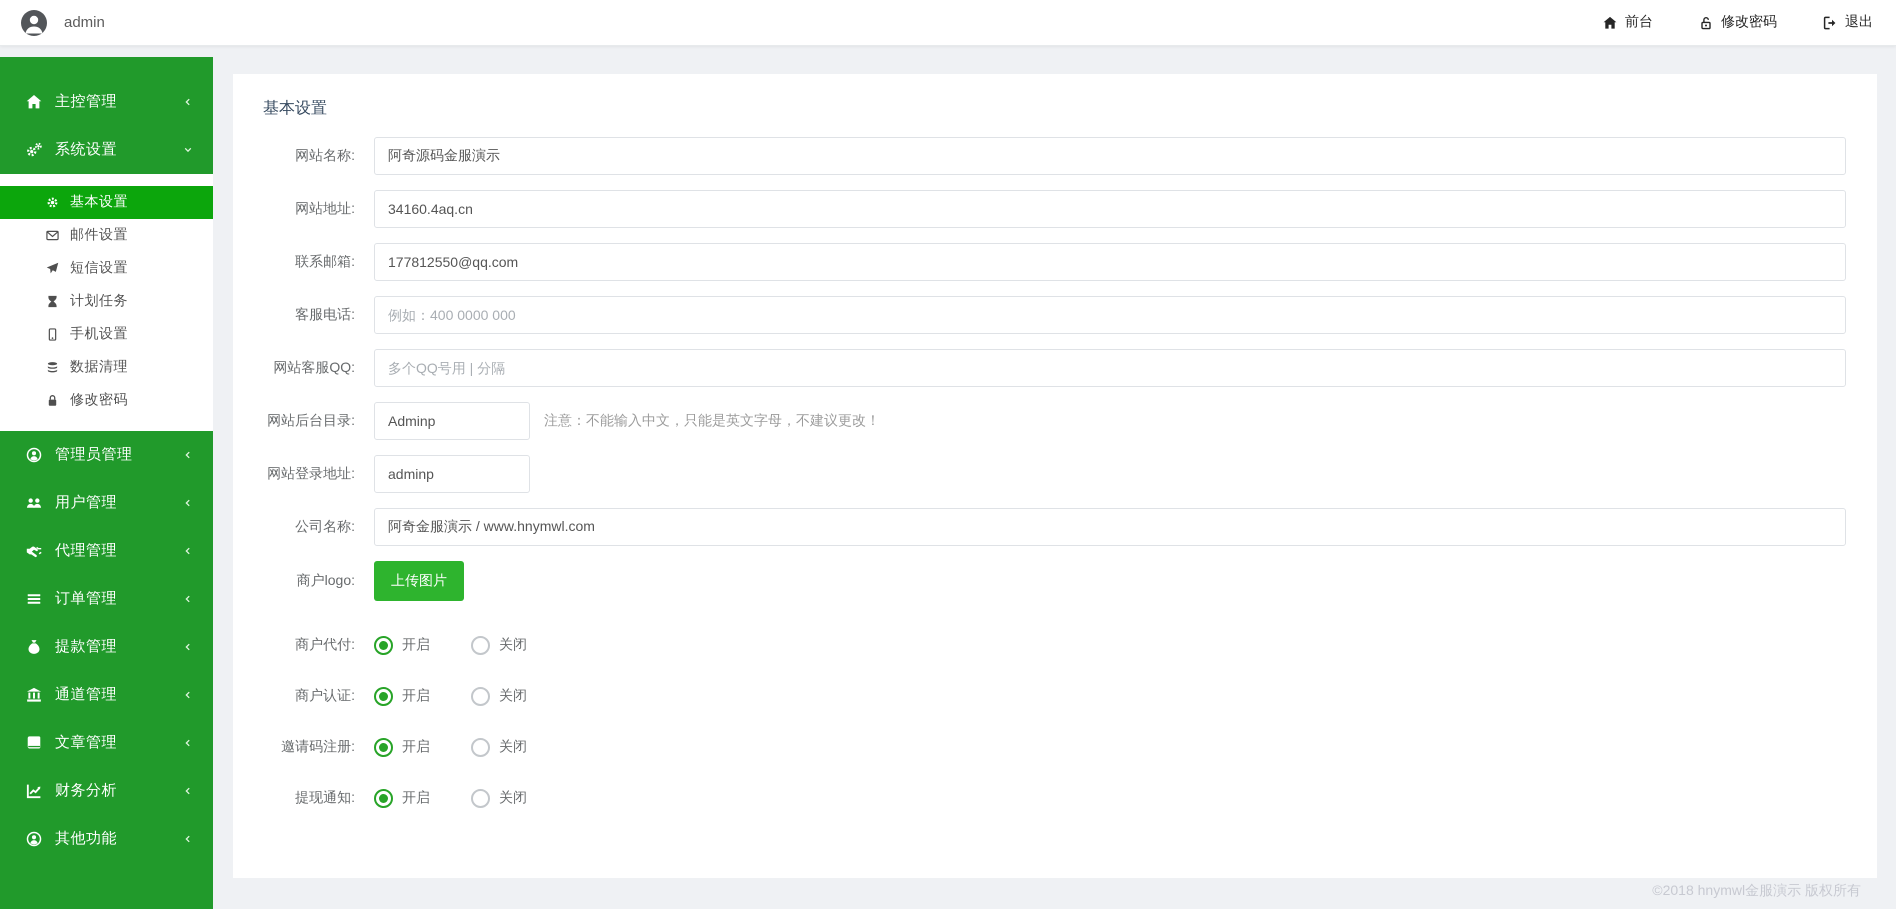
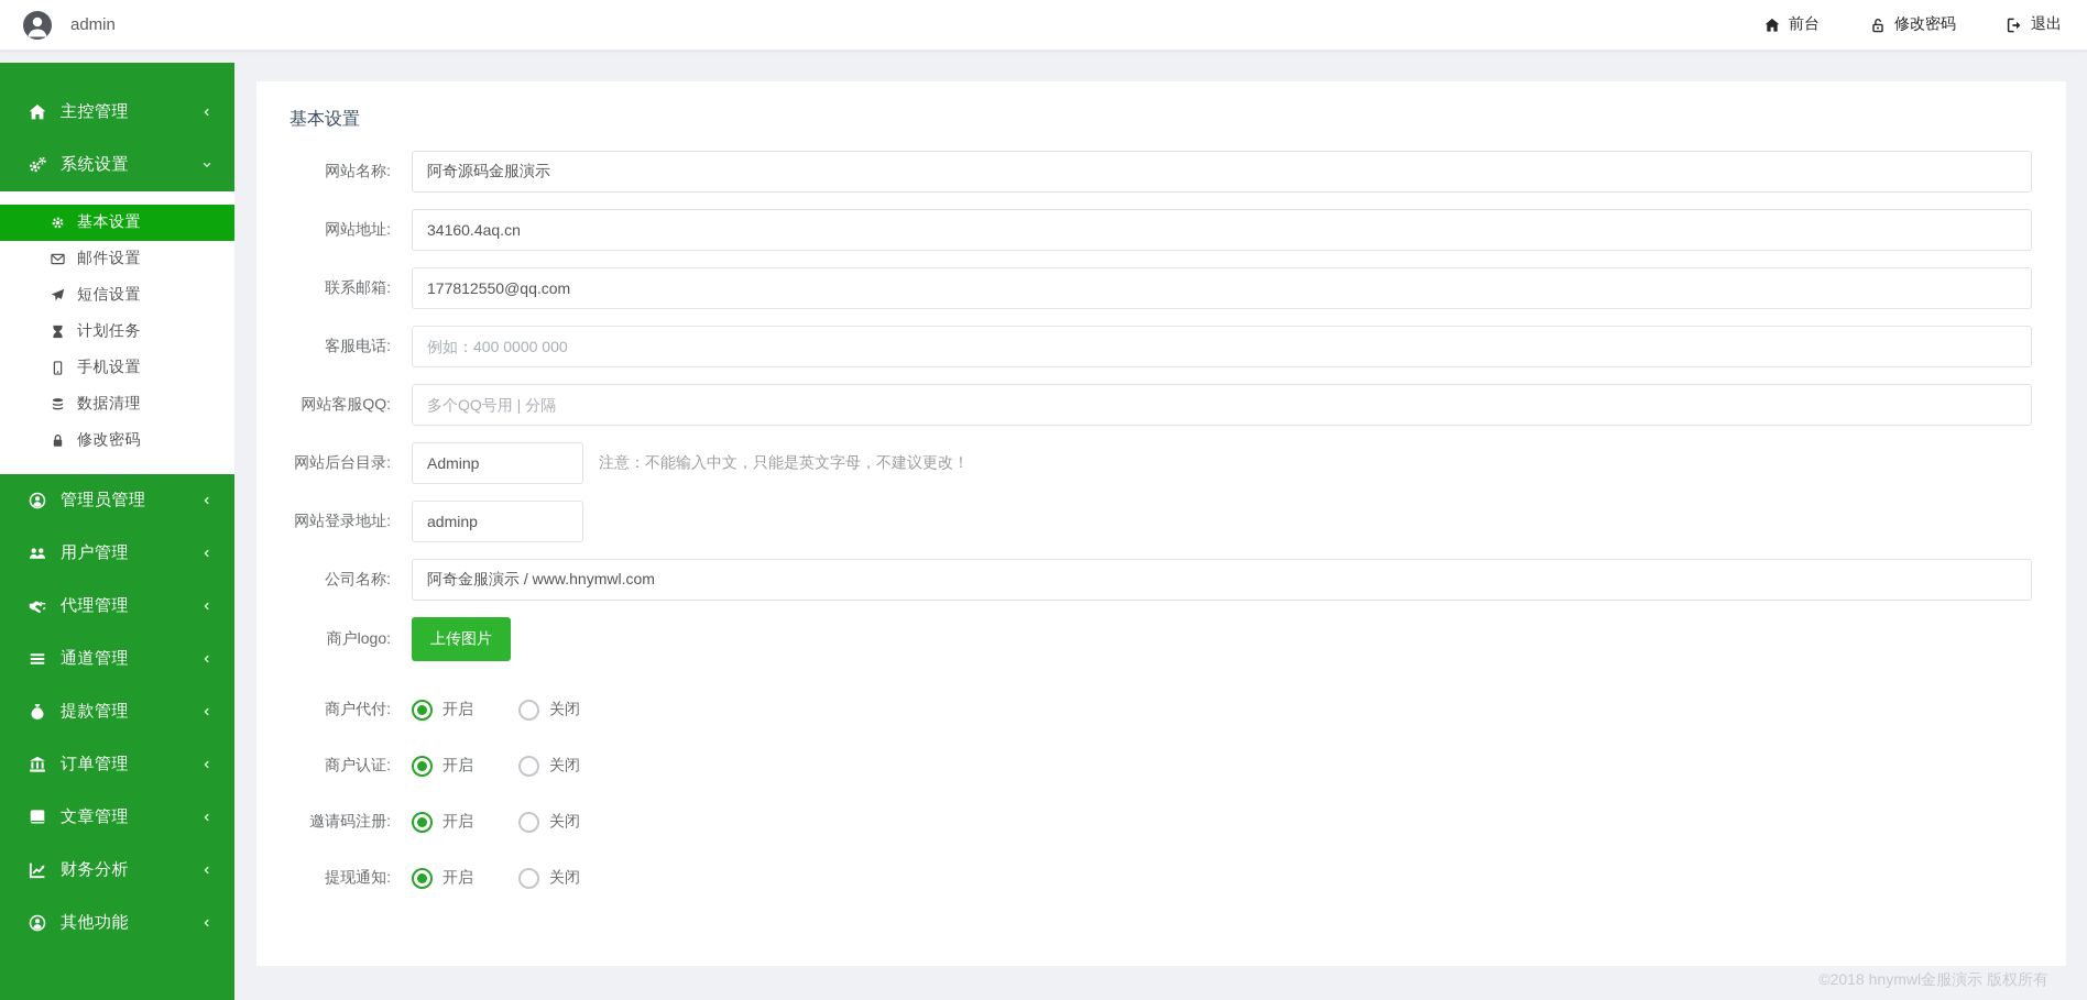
  admin
  前台
  修改密码
  退出
  主控管理
  系统设置
  基本设置
  邮件设置
  短信设置
  计划任务
  手机设置
  数据清理
  修改密码
  管理员管理
  用户管理
  代理管理
- 订单管理
+ 通道管理
  提款管理
- 通道管理
+ 订单管理
  文章管理
  财务分析
  其他功能
  基本设置
  网站名称:
  阿奇源码金服演示
  网站地址:
  34160.4aq.cn
  联系邮箱:
  177812550@qq.com
  客服电话:
  例如：400 0000 000
  网站客服QQ:
  多个QQ号用 | 分隔
  网站后台目录:
  Adminp
  注意：不能输入中文，只能是英文字母，不建议更改！
  网站登录地址:
  adminp
  公司名称:
  阿奇金服演示 / www.hnymwl.com
  商户logo:
  上传图片
  商户代付:
  开启
  关闭
  商户认证:
  开启
  关闭
  邀请码注册:
  开启
  关闭
  提现通知:
  开启
  关闭
  ©2018 hnymwl金服演示 版权所有
